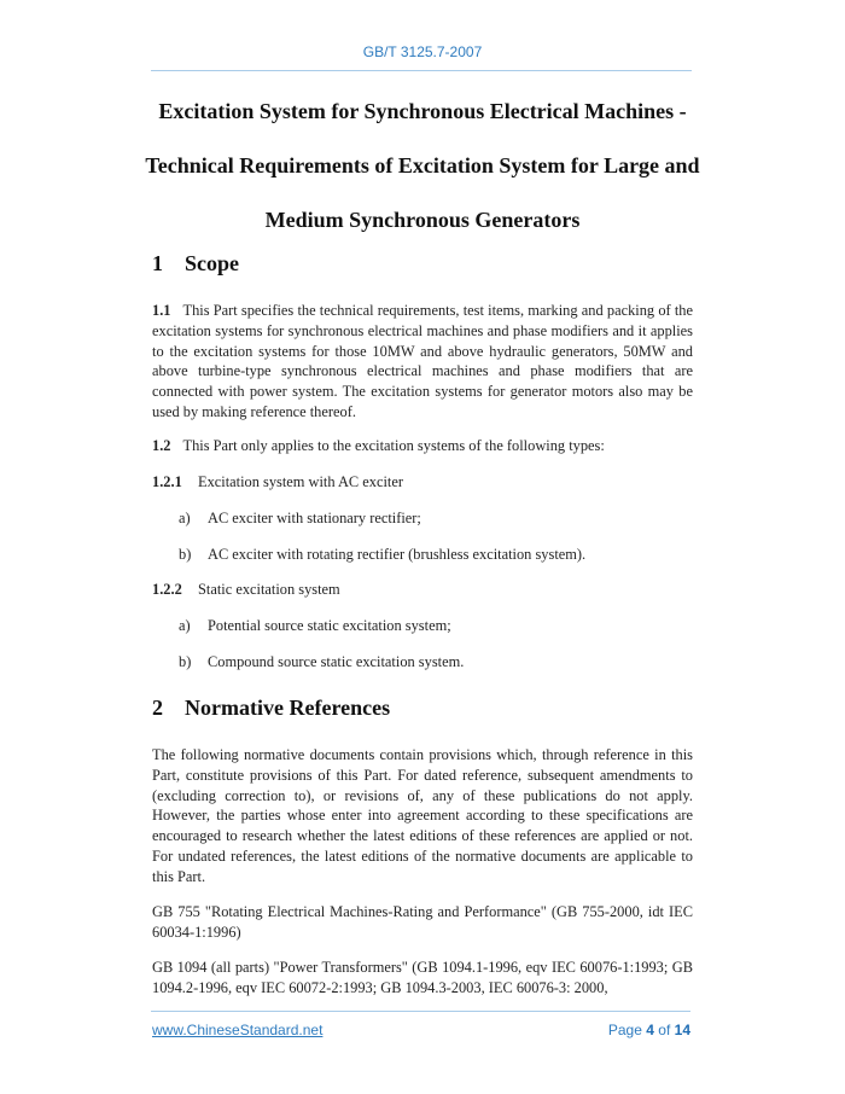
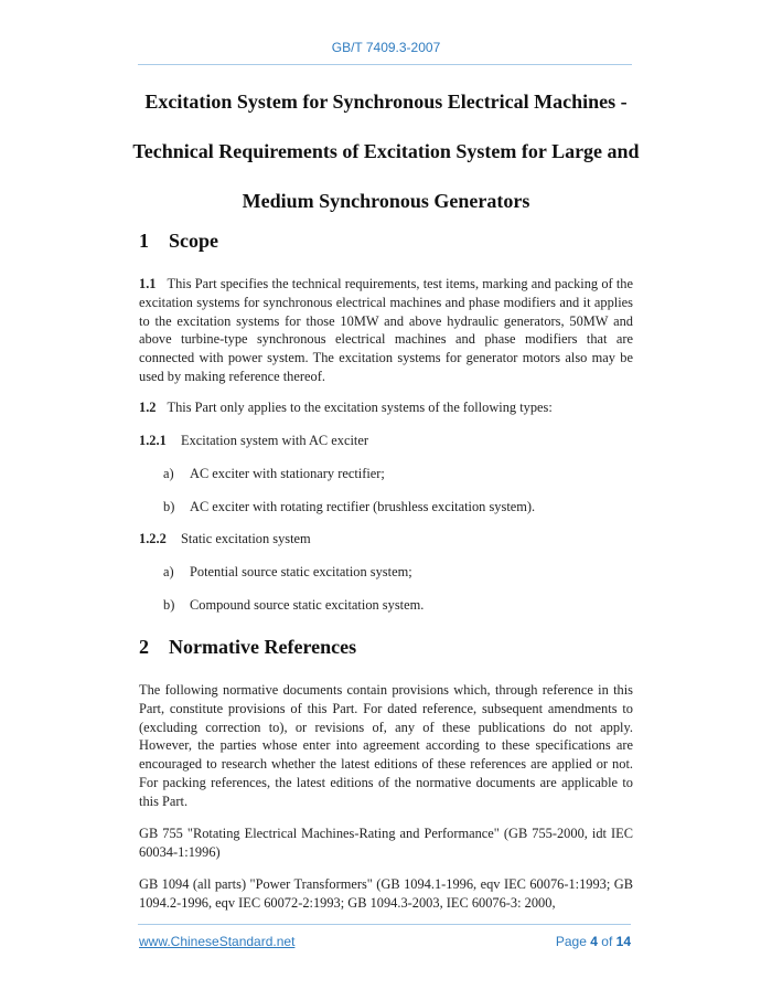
- GB/T 3125.7-2007
+ GB/T 7409.3-2007
  Excitation System for Synchronous Electrical Machines -
  Technical Requirements of Excitation System for Large and
  Medium Synchronous Generators
  1 Scope
  1.1 This Part specifies the technical requirements, test items, marking and packing of the excitation systems for synchronous electrical machines and phase modifiers and it applies to the excitation systems for those 10MW and above hydraulic generators, 50MW and above turbine-type synchronous electrical machines and phase modifiers that are connected with power system. The excitation systems for generator motors also may be used by making reference thereof.
  1.2 This Part only applies to the excitation systems of the following types:
  1.2.1 Excitation system with AC exciter
  a) AC exciter with stationary rectifier;
  b) AC exciter with rotating rectifier (brushless excitation system).
  1.2.2 Static excitation system
  a) Potential source static excitation system;
  b) Compound source static excitation system.
  2 Normative References
- The following normative documents contain provisions which, through reference in this Part, constitute provisions of this Part. For dated reference, subsequent amendments to (excluding correction to), or revisions of, any of these publications do not apply. However, the parties whose enter into agreement according to these specifications are encouraged to research whether the latest editions of these references are applied or not. For undated references, the latest editions of the normative documents are applicable to this Part.
+ The following normative documents contain provisions which, through reference in this Part, constitute provisions of this Part. For dated reference, subsequent amendments to (excluding correction to), or revisions of, any of these publications do not apply. However, the parties whose enter into agreement according to these specifications are encouraged to research whether the latest editions of these references are applied or not. For packing references, the latest editions of the normative documents are applicable to this Part.
  GB 755 "Rotating Electrical Machines-Rating and Performance" (GB 755-2000, idt IEC 60034-1:1996)
  GB 1094 (all parts) "Power Transformers" (GB 1094.1-1996, eqv IEC 60076-1:1993; GB 1094.2-1996, eqv IEC 60072-2:1993; GB 1094.3-2003, IEC 60076-3: 2000,
  www.ChineseStandard.net
  Page 4 of 14
